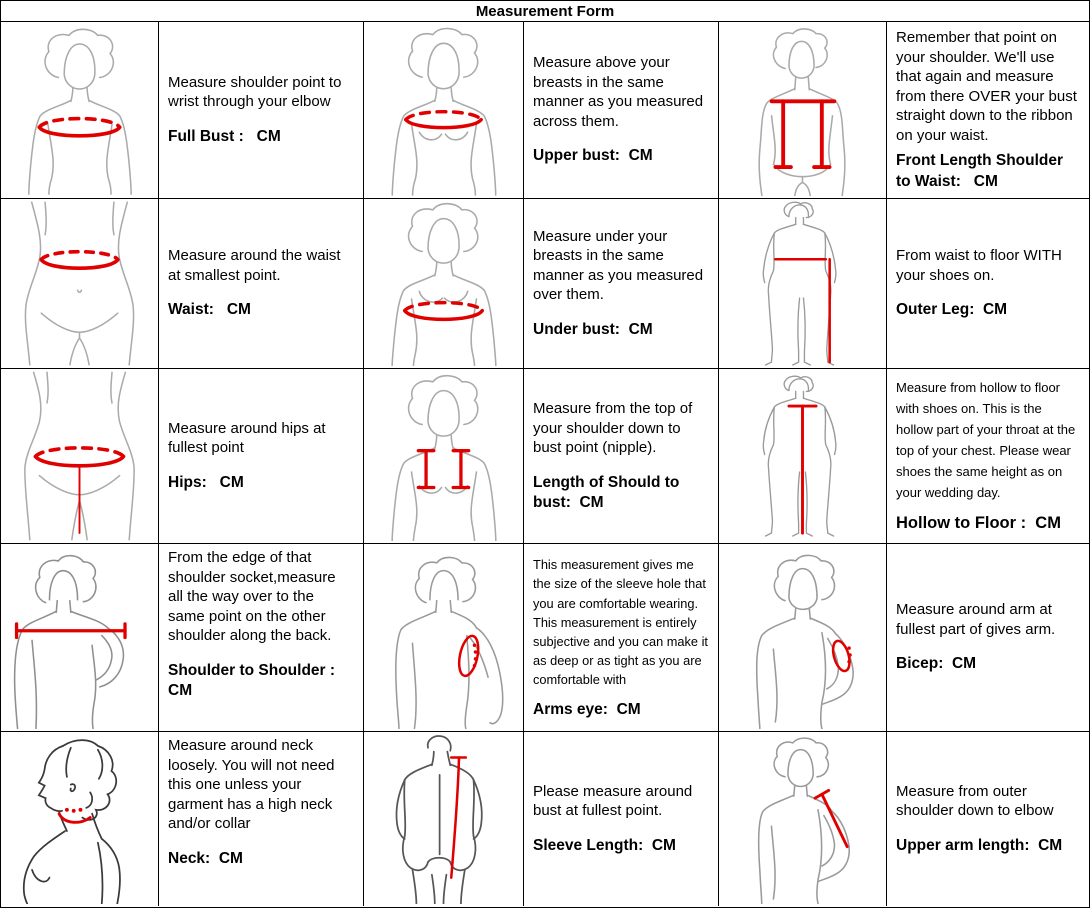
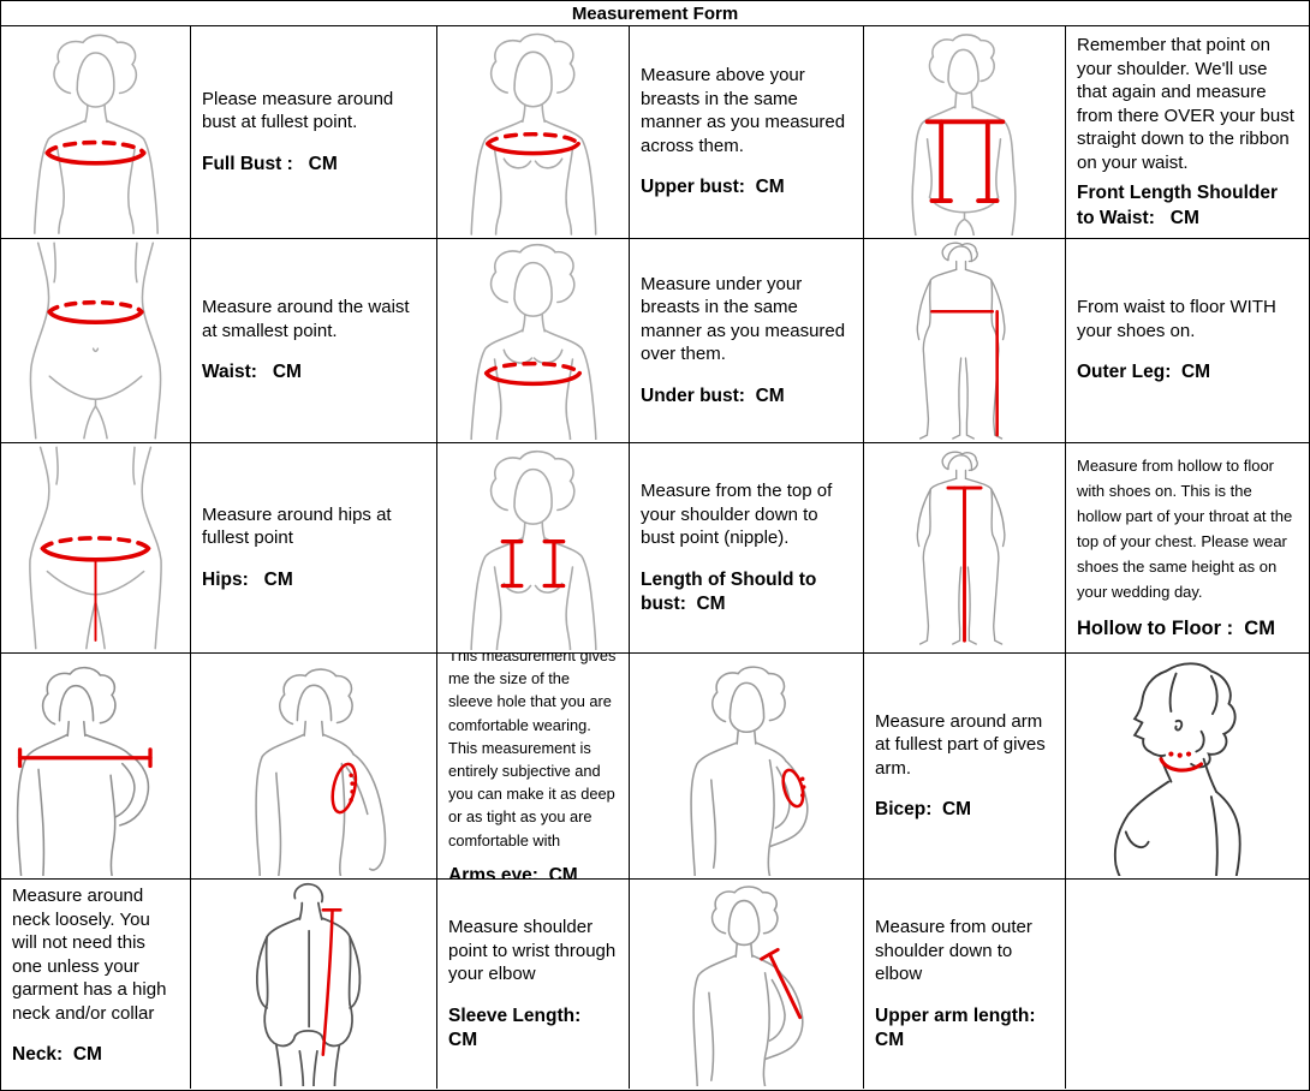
  Measurement Form
- Measure shoulder point to wrist through your elbow
+ Please measure around bust at fullest point.
  Full Bust : CM
  Measure above your breasts in the same manner as you measured across them.
  Upper bust: CM
  Remember that point on your shoulder. We'll use that again and measure from there OVER your bust straight down to the ribbon on your waist.
  Front Length Shoulder to Waist: CM
  Measure around the waist at smallest point.
  Waist: CM
  Measure under your breasts in the same manner as you measured over them.
  Under bust: CM
  From waist to floor WITH your shoes on.
  Outer Leg: CM
  Measure around hips at fullest point
  Hips: CM
  Measure from the top of your shoulder down to bust point (nipple).
  Length of Should to bust: CM
  Measure from hollow to floor with shoes on. This is the hollow part of your throat at the top of your chest. Please wear shoes the same height as on your wedding day.
  Hollow to Floor : CM
- From the edge of that shoulder socket,measure all the way over to the same point on the other shoulder along the back.
- Shoulder to Shoulder : CM
  This measurement gives me the size of the sleeve hole that you are comfortable wearing. This measurement is entirely subjective and you can make it as deep or as tight as you are comfortable with
  Arms eye: CM
  Measure around arm at fullest part of gives arm.
  Bicep: CM
  Measure around neck loosely. You will not need this one unless your garment has a high neck and/or collar
  Neck: CM
- Please measure around bust at fullest point.
+ Measure shoulder point to wrist through your elbow
  Sleeve Length: CM
  Measure from outer shoulder down to elbow
  Upper arm length: CM
